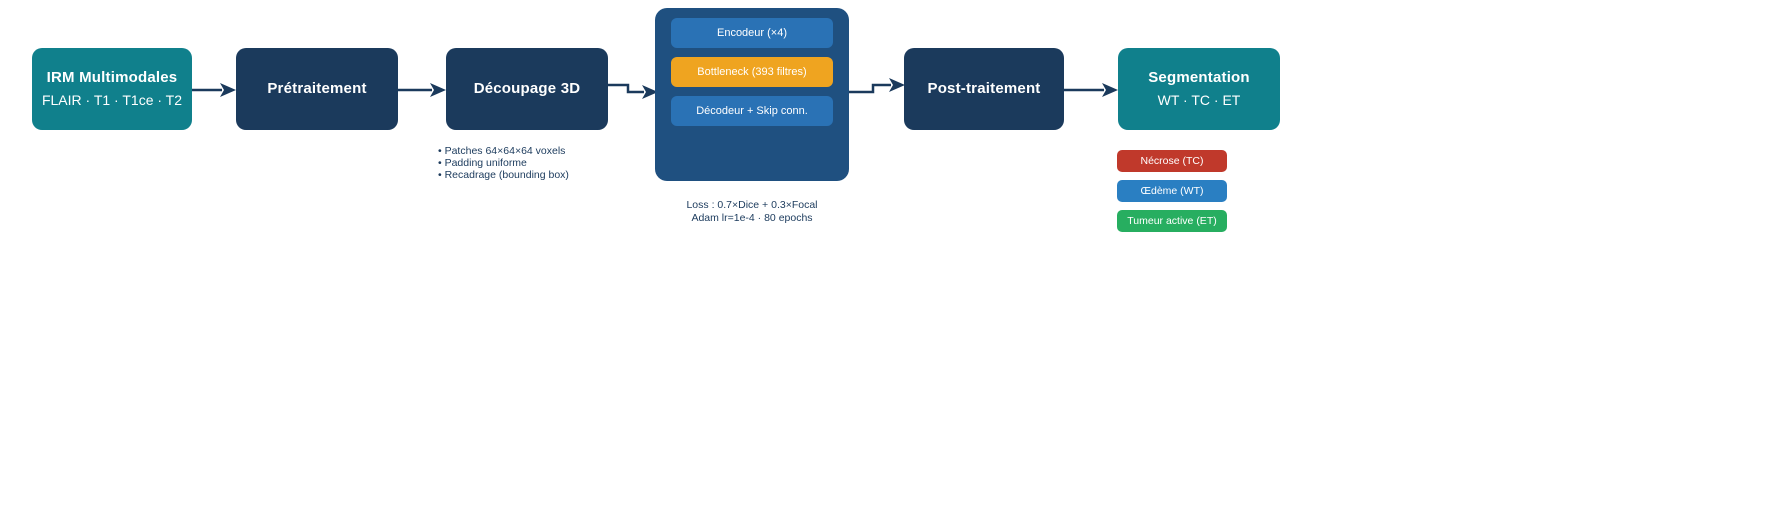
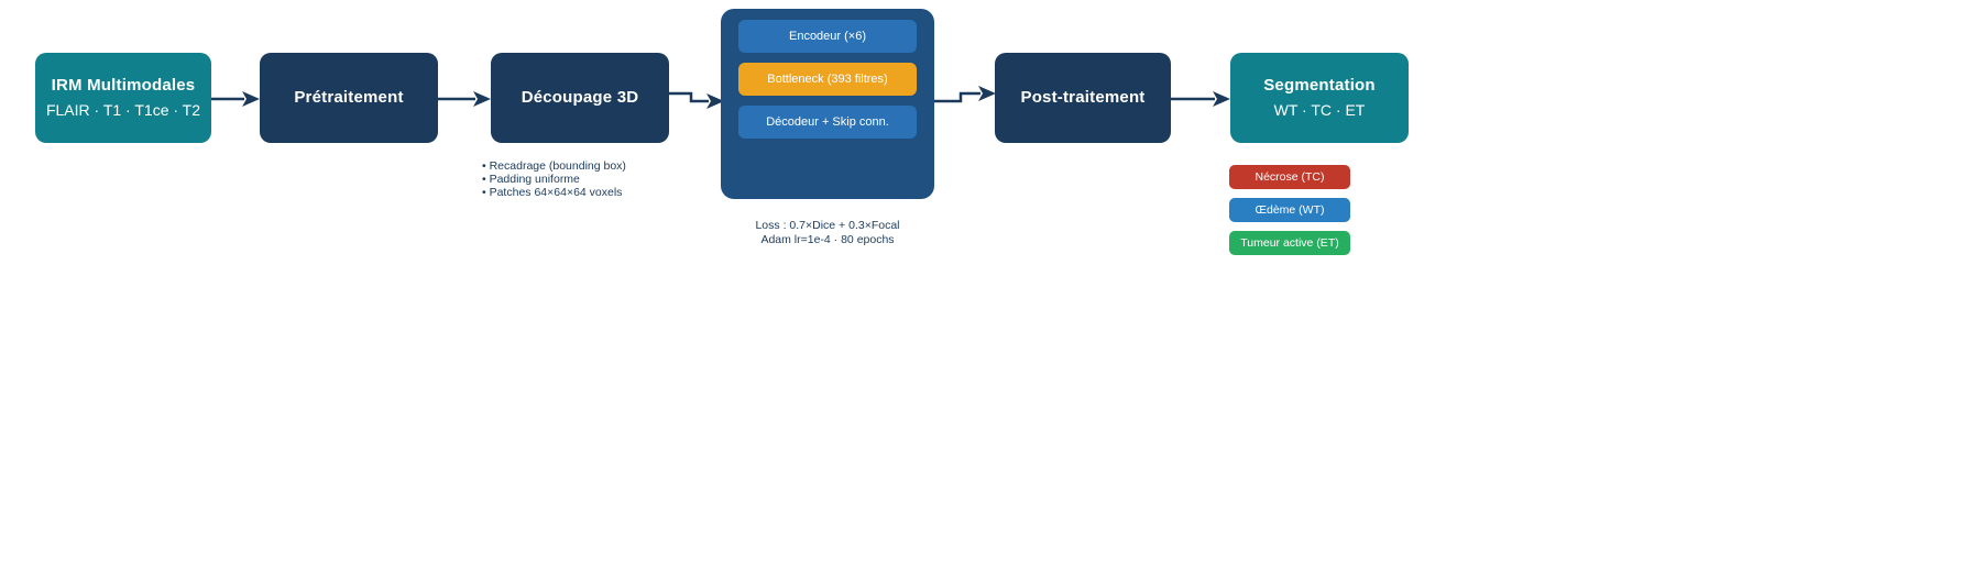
  IRM Multimodales
  FLAIR · T1 · T1ce · T2
  Prétraitement
  Découpage 3D
- Encodeur (×4)
+ Encodeur (×6)
  Bottleneck (393 filtres)
  Décodeur + Skip conn.
  Post-traitement
  Segmentation
  WT · TC · ET
- • Patches 64×64×64 voxels
+ • Recadrage (bounding box)
  • Padding uniforme
- • Recadrage (bounding box)
+ • Patches 64×64×64 voxels
  Loss : 0.7×Dice + 0.3×Focal
  Adam lr=1e-4 · 80 epochs
  Nécrose (TC)
  Œdème (WT)
  Tumeur active (ET)
